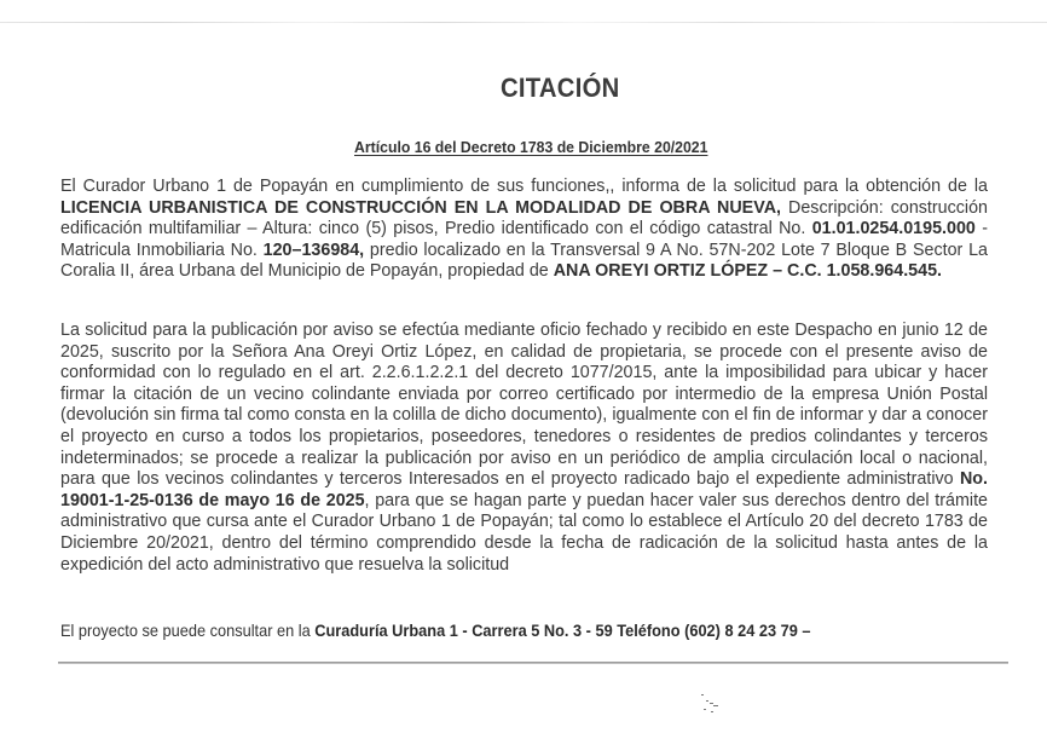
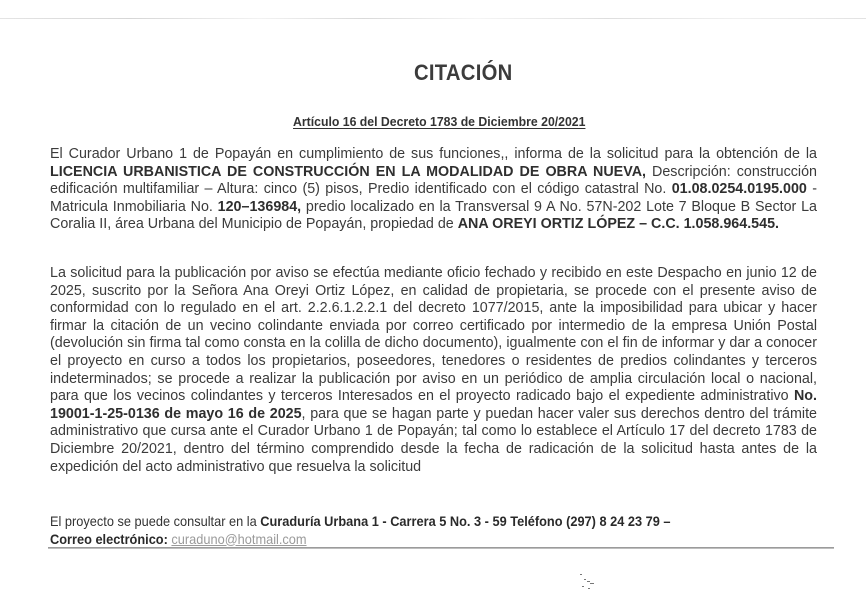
  CITACIÓN
  Artículo 16 del Decreto 1783 de Diciembre 20/2021
- El Curador Urbano 1 de Popayán en cumplimiento de sus funciones,, informa de la solicitud para la obtención de la LICENCIA URBANISTICA DE CONSTRUCCIÓN EN LA MODALIDAD DE OBRA NUEVA, Descripción: construcción edificación multifamiliar – Altura: cinco (5) pisos, Predio identificado con el código catastral No. 01.01.0254.0195.000 - Matricula Inmobiliaria No. 120–136984, predio localizado en la Transversal 9 A No. 57N-202 Lote 7 Bloque B Sector La Coralia II, área Urbana del Municipio de Popayán, propiedad de ANA OREYI ORTIZ LÓPEZ – C.C. 1.058.964.545.
+ El Curador Urbano 1 de Popayán en cumplimiento de sus funciones,, informa de la solicitud para la obtención de la LICENCIA URBANISTICA DE CONSTRUCCIÓN EN LA MODALIDAD DE OBRA NUEVA, Descripción: construcción edificación multifamiliar – Altura: cinco (5) pisos, Predio identificado con el código catastral No. 01.08.0254.0195.000 - Matricula Inmobiliaria No. 120–136984, predio localizado en la Transversal 9 A No. 57N-202 Lote 7 Bloque B Sector La Coralia II, área Urbana del Municipio de Popayán, propiedad de ANA OREYI ORTIZ LÓPEZ – C.C. 1.058.964.545.
- La solicitud para la publicación por aviso se efectúa mediante oficio fechado y recibido en este Despacho en junio 12 de 2025, suscrito por la Señora Ana Oreyi Ortiz López, en calidad de propietaria, se procede con el presente aviso de conformidad con lo regulado en el art. 2.2.6.1.2.2.1 del decreto 1077/2015, ante la imposibilidad para ubicar y hacer firmar la citación de un vecino colindante enviada por correo certificado por intermedio de la empresa Unión Postal (devolución sin firma tal como consta en la colilla de dicho documento), igualmente con el fin de informar y dar a conocer el proyecto en curso a todos los propietarios, poseedores, tenedores o residentes de predios colindantes y terceros indeterminados; se procede a realizar la publicación por aviso en un periódico de amplia circulación local o nacional, para que los vecinos colindantes y terceros Interesados en el proyecto radicado bajo el expediente administrativo No. 19001-1-25-0136 de mayo 16 de 2025, para que se hagan parte y puedan hacer valer sus derechos dentro del trámite administrativo que cursa ante el Curador Urbano 1 de Popayán; tal como lo establece el Artículo 20 del decreto 1783 de Diciembre 20/2021, dentro del término comprendido desde la fecha de radicación de la solicitud hasta antes de la expedición del acto administrativo que resuelva la solicitud
+ La solicitud para la publicación por aviso se efectúa mediante oficio fechado y recibido en este Despacho en junio 12 de 2025, suscrito por la Señora Ana Oreyi Ortiz López, en calidad de propietaria, se procede con el presente aviso de conformidad con lo regulado en el art. 2.2.6.1.2.2.1 del decreto 1077/2015, ante la imposibilidad para ubicar y hacer firmar la citación de un vecino colindante enviada por correo certificado por intermedio de la empresa Unión Postal (devolución sin firma tal como consta en la colilla de dicho documento), igualmente con el fin de informar y dar a conocer el proyecto en curso a todos los propietarios, poseedores, tenedores o residentes de predios colindantes y terceros indeterminados; se procede a realizar la publicación por aviso en un periódico de amplia circulación local o nacional, para que los vecinos colindantes y terceros Interesados en el proyecto radicado bajo el expediente administrativo No. 19001-1-25-0136 de mayo 16 de 2025, para que se hagan parte y puedan hacer valer sus derechos dentro del trámite administrativo que cursa ante el Curador Urbano 1 de Popayán; tal como lo establece el Artículo 17 del decreto 1783 de Diciembre 20/2021, dentro del término comprendido desde la fecha de radicación de la solicitud hasta antes de la expedición del acto administrativo que resuelva la solicitud
- El proyecto se puede consultar en la Curaduría Urbana 1 - Carrera 5 No. 3 - 59 Teléfono (602) 8 24 23 79 –
+ El proyecto se puede consultar en la Curaduría Urbana 1 - Carrera 5 No. 3 - 59 Teléfono (297) 8 24 23 79 –
+ Correo electrónico: curaduno@hotmail.com
